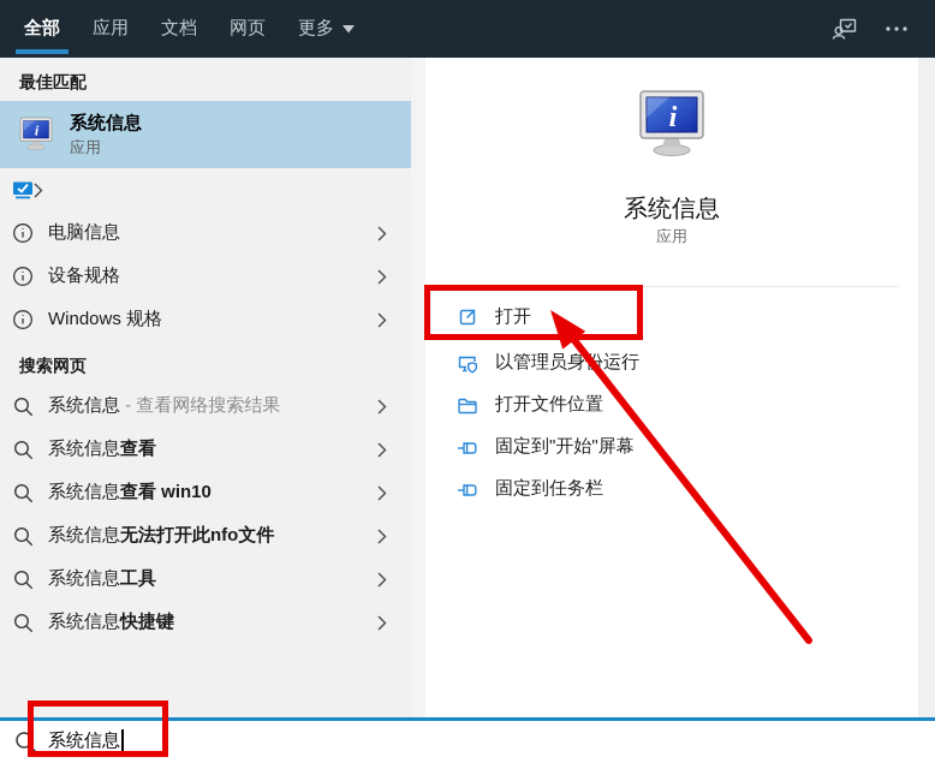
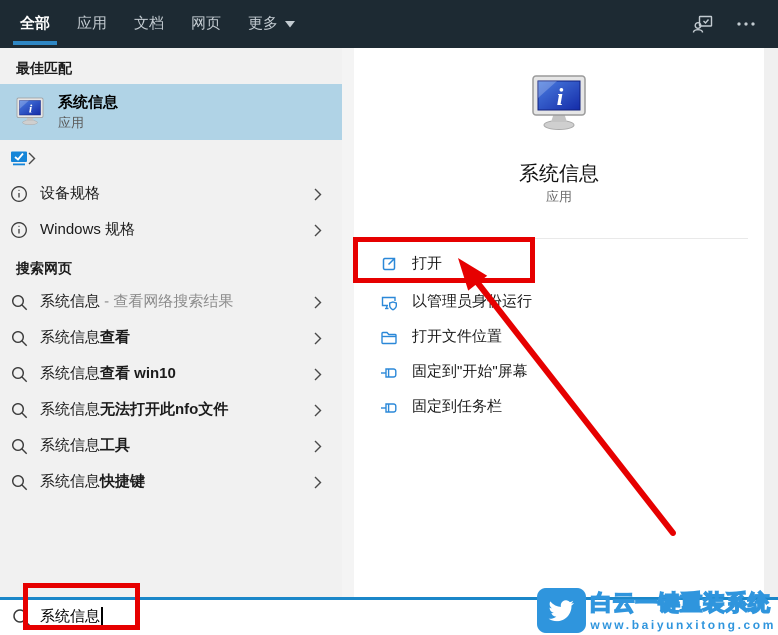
  全部
  应用
  文档
  网页
  更多
  最佳匹配
  i
  系统信息
  应用
- 电脑信息
  设备规格
  Windows 规格
  搜索网页
  系统信息 - 查看网络搜索结果
  系统信息查看
  系统信息查看 win10
  系统信息无法打开此nfo文件
  系统信息工具
  系统信息快捷键
  i
  系统信息
  应用
  打开
  以管理员身运行
  打开文件位置
  固定到"开始"屏幕
  固定到任务栏
  系统信息
+ 白云一键重装系统
+ www.baiyunxitong.com
